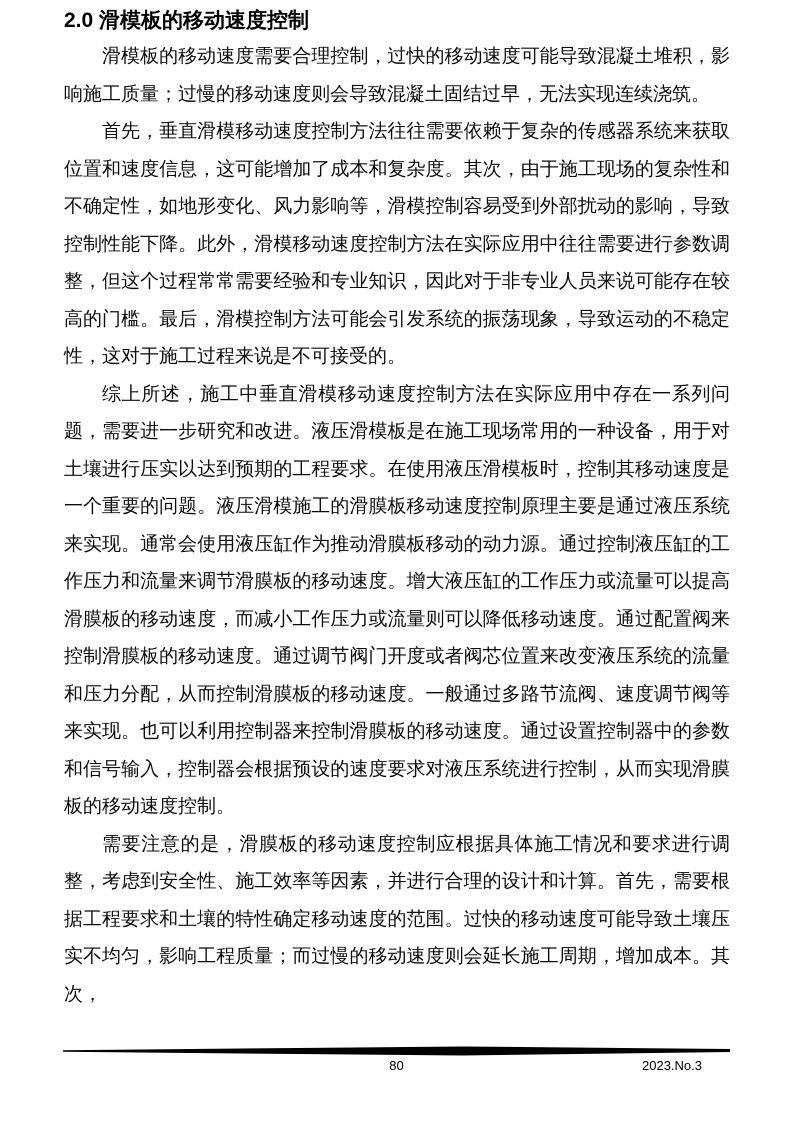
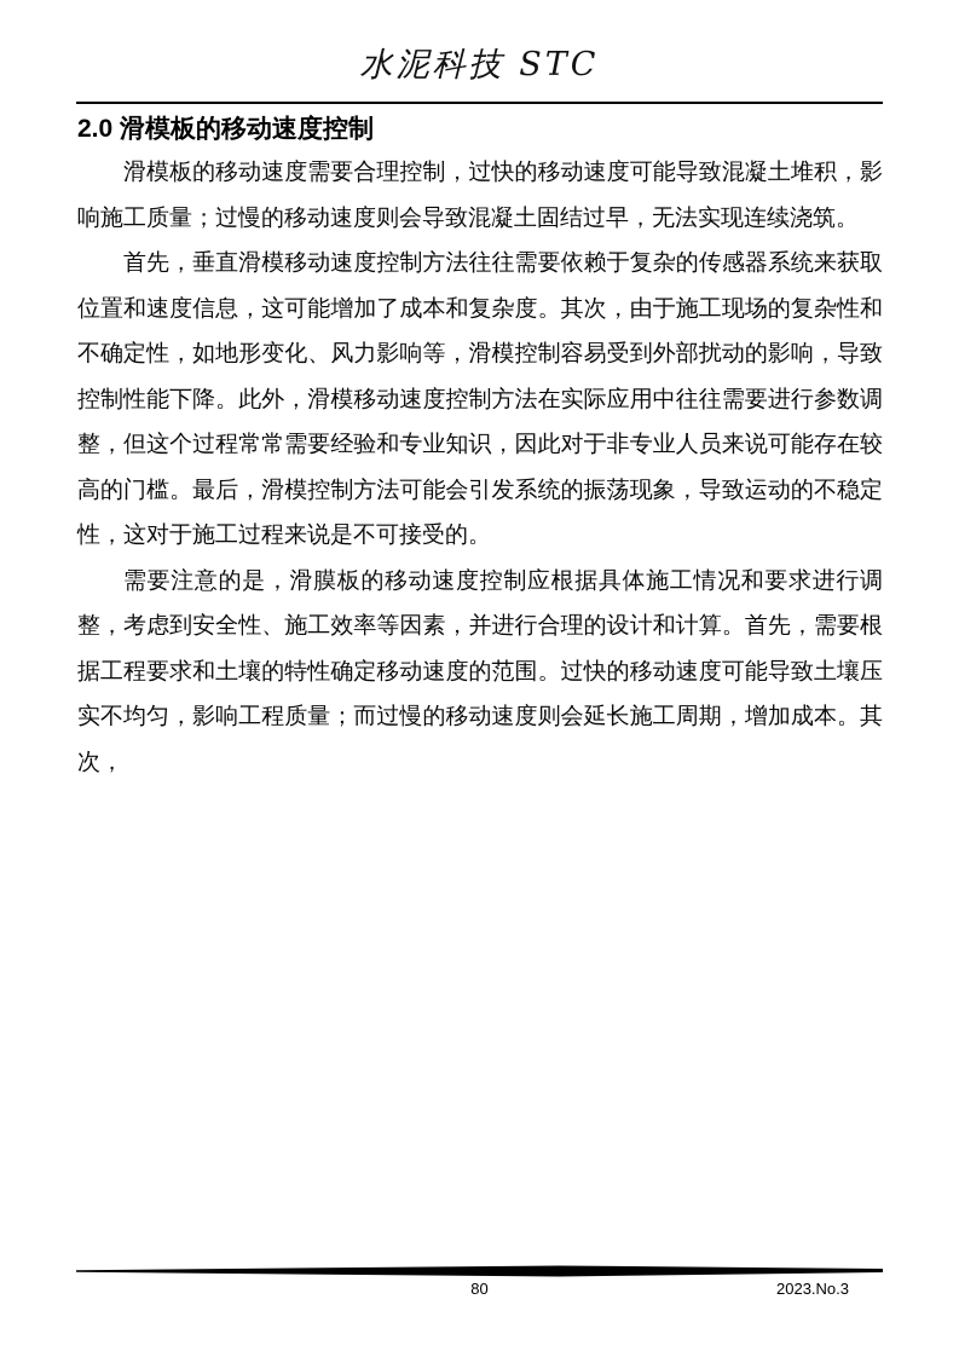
+ 水泥科技 STC
  2.0 滑模板的移动速度控制
  滑模板的移动速度需要合理控制，过快的移动速度可能导致混凝土堆积，影响施工质量；过慢的移动速度则会导致混凝土固结过早，无法实现连续浇筑。
  首先，垂直滑模移动速度控制方法往往需要依赖于复杂的传感器系统来获取位置和速度信息，这可能增加了成本和复杂度。其次，由于施工现场的复杂性和不确定性，如地形变化、风力影响等，滑模控制容易受到外部扰动的影响，导致控制性能下降。此外，滑模移动速度控制方法在实际应用中往往需要进行参数调整，但这个过程常常需要经验和专业知识，因此对于非专业人员来说可能存在较高的门槛。最后，滑模控制方法可能会引发系统的振荡现象，导致运动的不稳定性，这对于施工过程来说是不可接受的。
- 综上所述，施工中垂直滑模移动速度控制方法在实际应用中存在一系列问题，需要进一步研究和改进。液压滑模板是在施工现场常用的一种设备，用于对土壤进行压实以达到预期的工程要求。在使用液压滑模板时，控制其移动速度是一个重要的问题。液压滑模施工的滑膜板移动速度控制原理主要是通过液压系统来实现。通常会使用液压缸作为推动滑膜板移动的动力源。通过控制液压缸的工作压力和流量来调节滑膜板的移动速度。增大液压缸的工作压力或流量可以提高滑膜板的移动速度，而减小工作压力或流量则可以降低移动速度。通过配置阀来控制滑膜板的移动速度。通过调节阀门开度或者阀芯位置来改变液压系统的流量和压力分配，从而控制滑膜板的移动速度。一般通过多路节流阀、速度调节阀等来实现。也可以利用控制器来控制滑膜板的移动速度。通过设置控制器中的参数和信号输入，控制器会根据预设的速度要求对液压系统进行控制，从而实现滑膜板的移动速度控制。
  需要注意的是，滑膜板的移动速度控制应根据具体施工情况和要求进行调整，考虑到安全性、施工效率等因素，并进行合理的设计和计算。首先，需要根据工程要求和土壤的特性确定移动速度的范围。过快的移动速度可能导致土壤压实不均匀，影响工程质量；而过慢的移动速度则会延长施工周期，增加成本。其次，
  80
  2023.No.3
